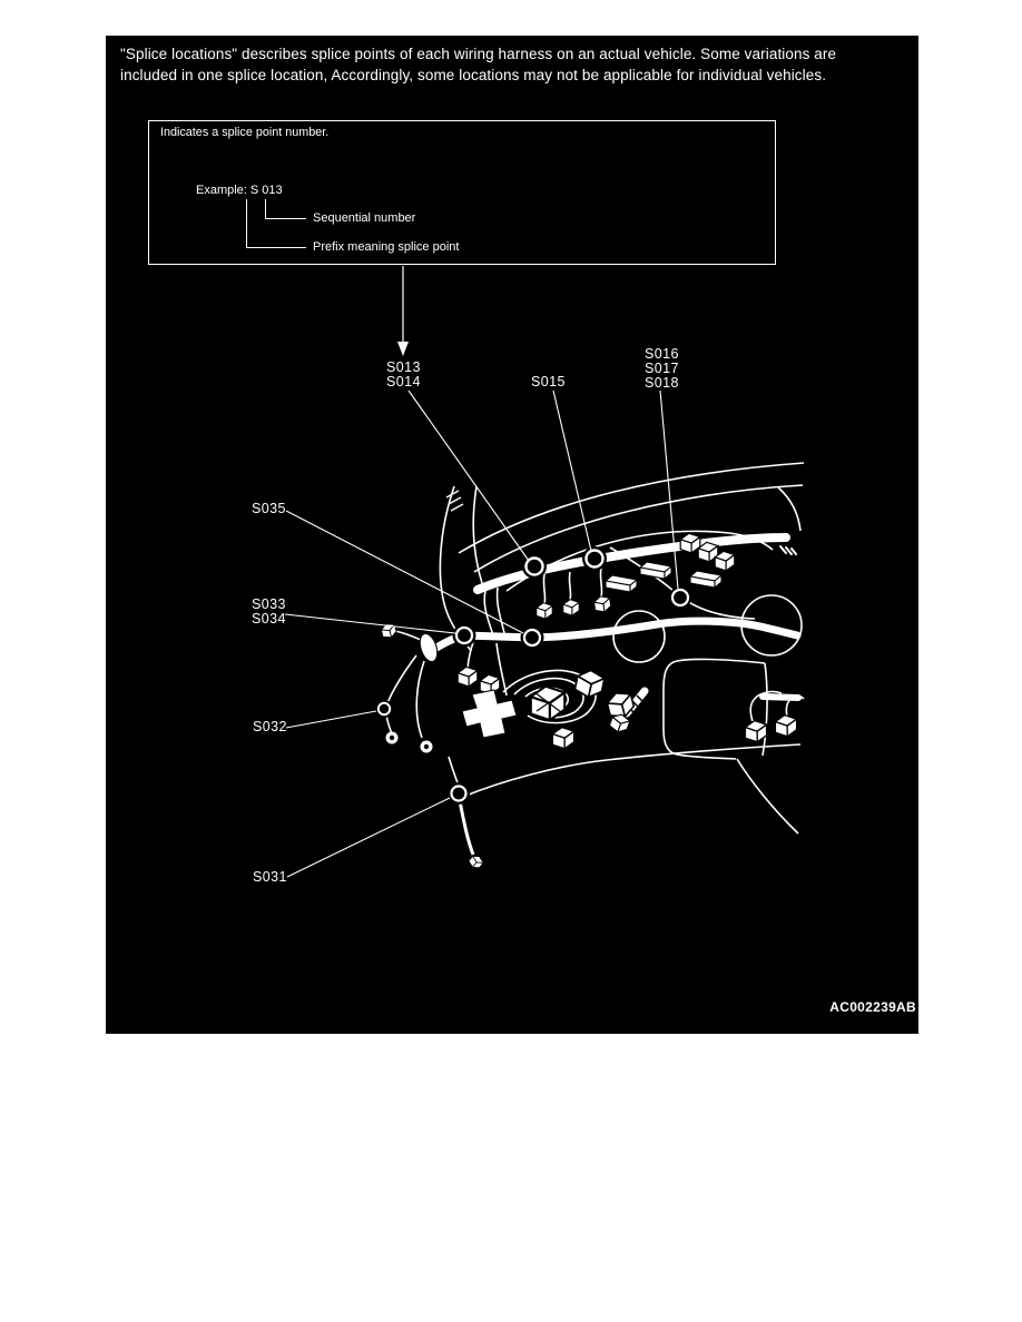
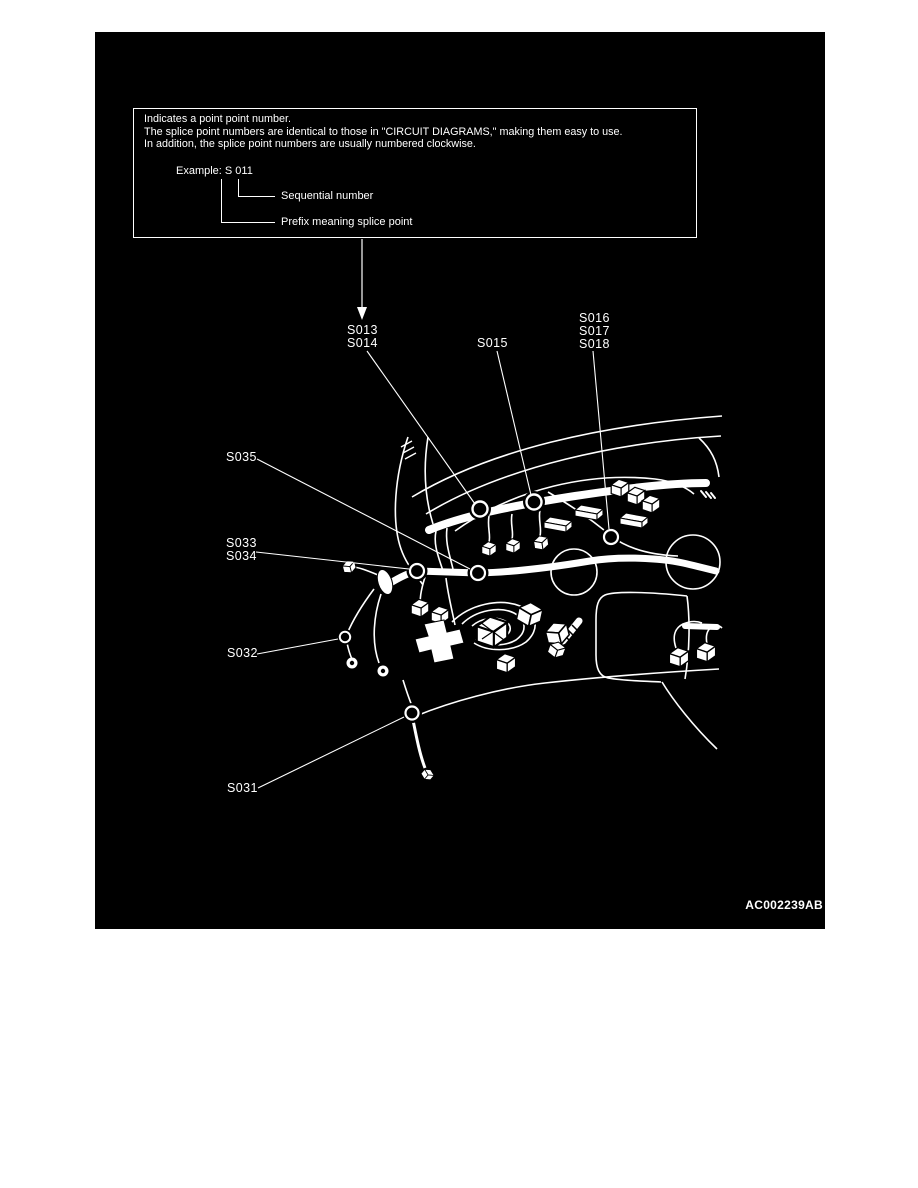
- "Splice locations" describes splice points of each wiring harness on an actual vehicle. Some variations are
- included in one splice location, Accordingly, some locations may not be applicable for individual vehicles.
- Indicates a splice point number.
+ Indicates a point point number.
+ The splice point numbers are identical to those in "CIRCUIT DIAGRAMS," making them easy to use.
+ In addition, the splice point numbers are usually numbered clockwise.
- Example: S 013
+ Example: S 011
  Sequential number
  Prefix meaning splice point
  S013
  S014
  S015
  S016
  S017
  S018
  S035
  S033
  S034
  S032
  S031
  AC002239AB
